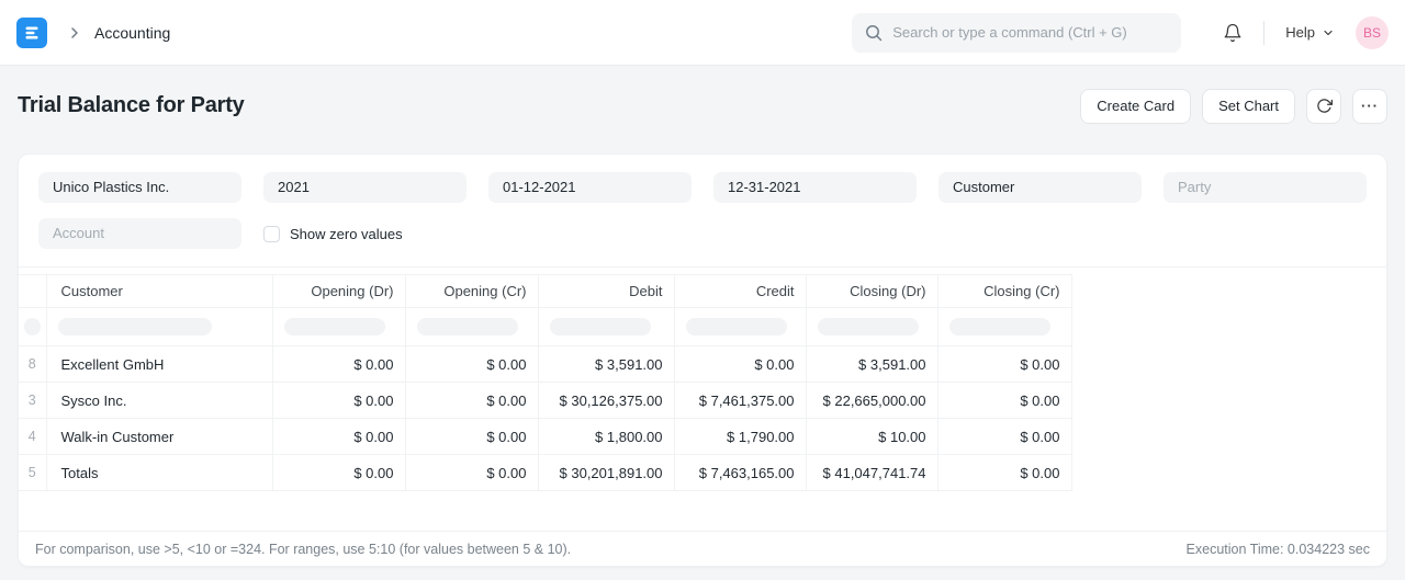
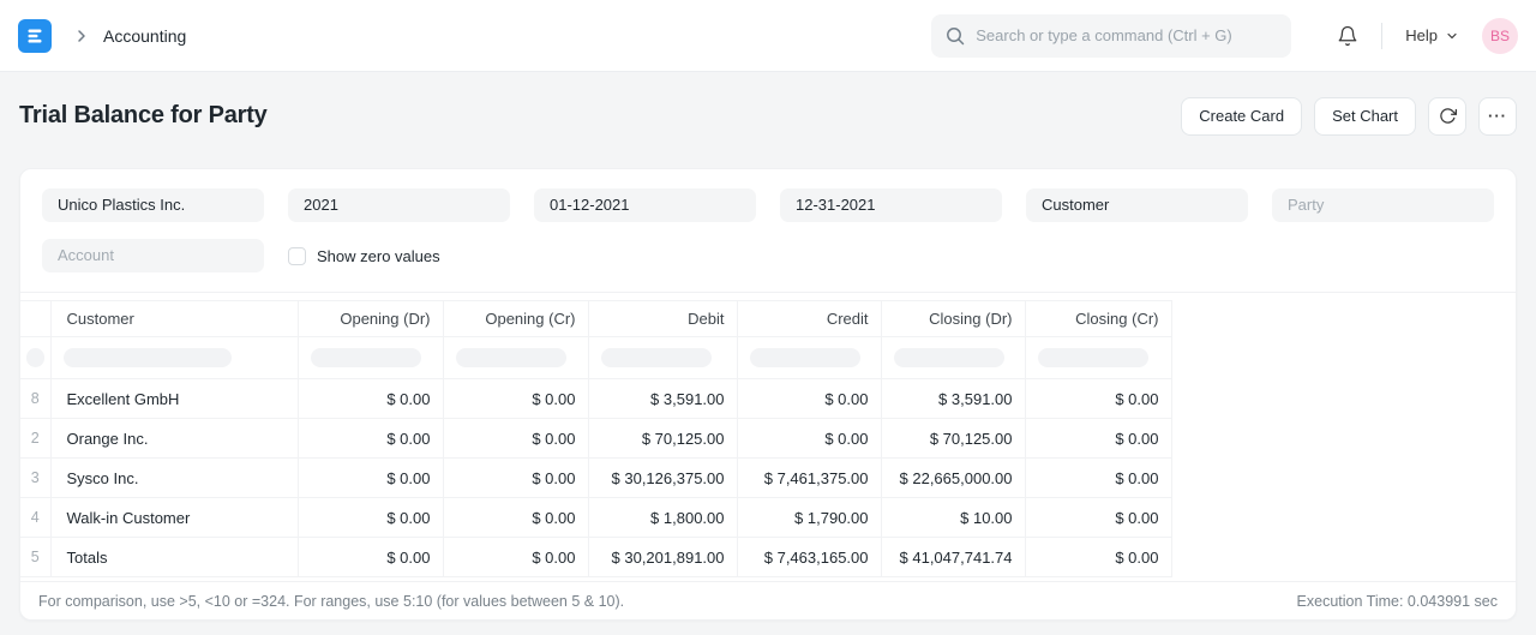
  Accounting
  Search or type a command (Ctrl + G)
  Help
  BS
  Trial Balance for Party
  Create Card
  Set Chart
  ···
  Unico Plastics Inc.
  2021
  01-12-2021
  12-31-2021
  Customer
  Party
  Account
  Show zero values
  	Customer	Opening (Dr)	Opening (Cr)	Debit	Credit	Closing (Dr)	Closing (Cr)
  8	Excellent GmbH	$ 0.00	$ 0.00	$ 3,591.00	$ 0.00	$ 3,591.00	$ 0.00
+ 2	Orange Inc.	$ 0.00	$ 0.00	$ 70,125.00	$ 0.00	$ 70,125.00	$ 0.00
  3	Sysco Inc.	$ 0.00	$ 0.00	$ 30,126,375.00	$ 7,461,375.00	$ 22,665,000.00	$ 0.00
  4	Walk-in Customer	$ 0.00	$ 0.00	$ 1,800.00	$ 1,790.00	$ 10.00	$ 0.00
  5	Totals	$ 0.00	$ 0.00	$ 30,201,891.00	$ 7,463,165.00	$ 41,047,741.74	$ 0.00
  For comparison, use >5, <10 or =324. For ranges, use 5:10 (for values between 5 & 10).
- Execution Time: 0.034223 sec
+ Execution Time: 0.043991 sec
